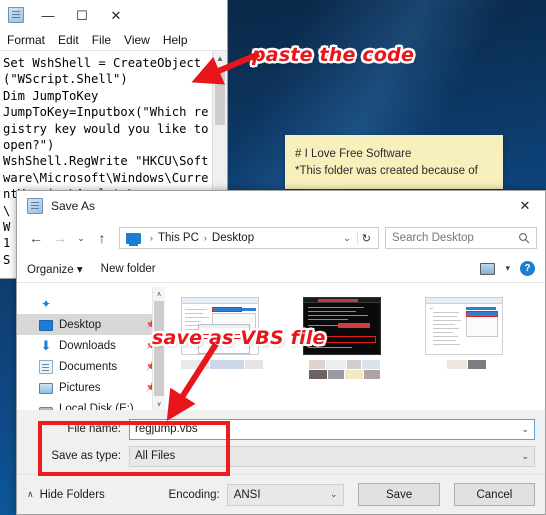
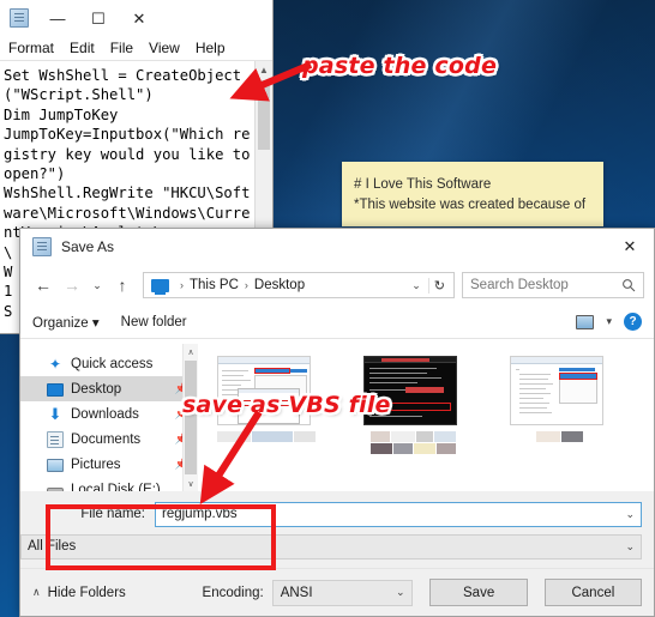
- # I Love Free Software
+ # I Love This Software
- *This folder was created because of
+ *This website was created because of
  —
  ☐
  ✕
  Format
  Edit
  File
  View
  Help
  Set WshShell = CreateObject("WScript.Shell")
  Dim JumpToKey
  JumpToKey=Inputbox("Which registry key would you like to open?")
  WshShell.RegWrite "HKCU\Software\Microsoft\Windows\Current
  \
  W
  1
  S
  ▲
  Save As
  ✕
  ←
  →
  ⌄
  ↑
  ›
  This PC
  ›
  Desktop
  ⌄
  ↻
  Search Desktop
  Organize ▾
  New folder
  ▾
  ?
  ✦
+ Quick access
  Desktop
  ⬇
  Downloads
  Documents
  Pictures
  Local Disk (E:)
  File name:
  regjump.vbs
  ⌄
- Save as type:
  All Files
  ⌄
  ∧
  Hide Folders
  Encoding:
  ANSI
  ⌄
  Save
  Cancel
  aste the code
  save as VBS file
